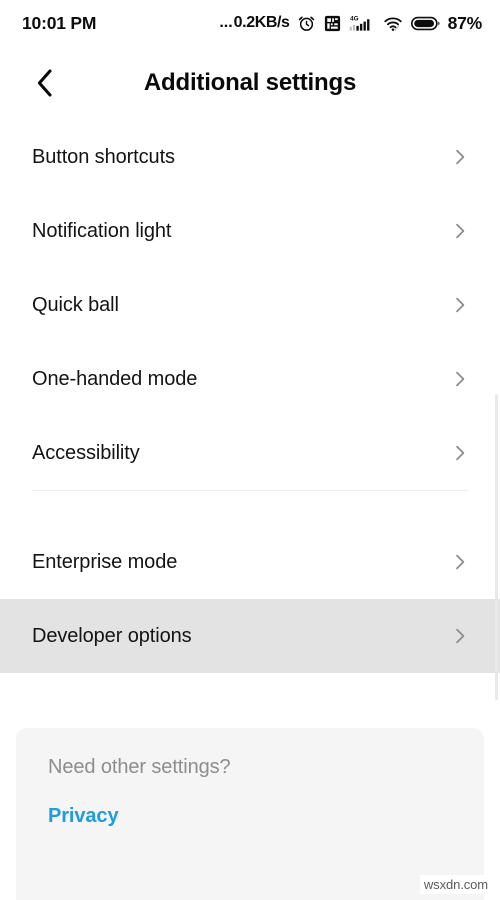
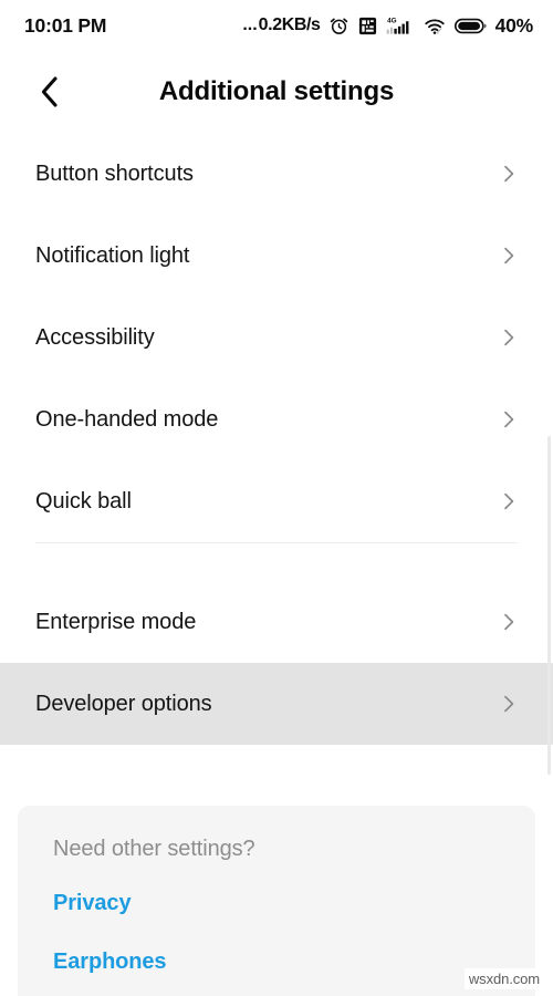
  10:01 PM
  ...
  0.2KB/s
- 87%
+ 40%
  Additional settings
  Button shortcuts
  Notification light
- Quick ball
+ Accessibility
  One-handed mode
- Accessibility
+ Quick ball
  Enterprise mode
  Developer options
  Need other settings?
  Privacy
+ Earphones
  wsxdn.com
